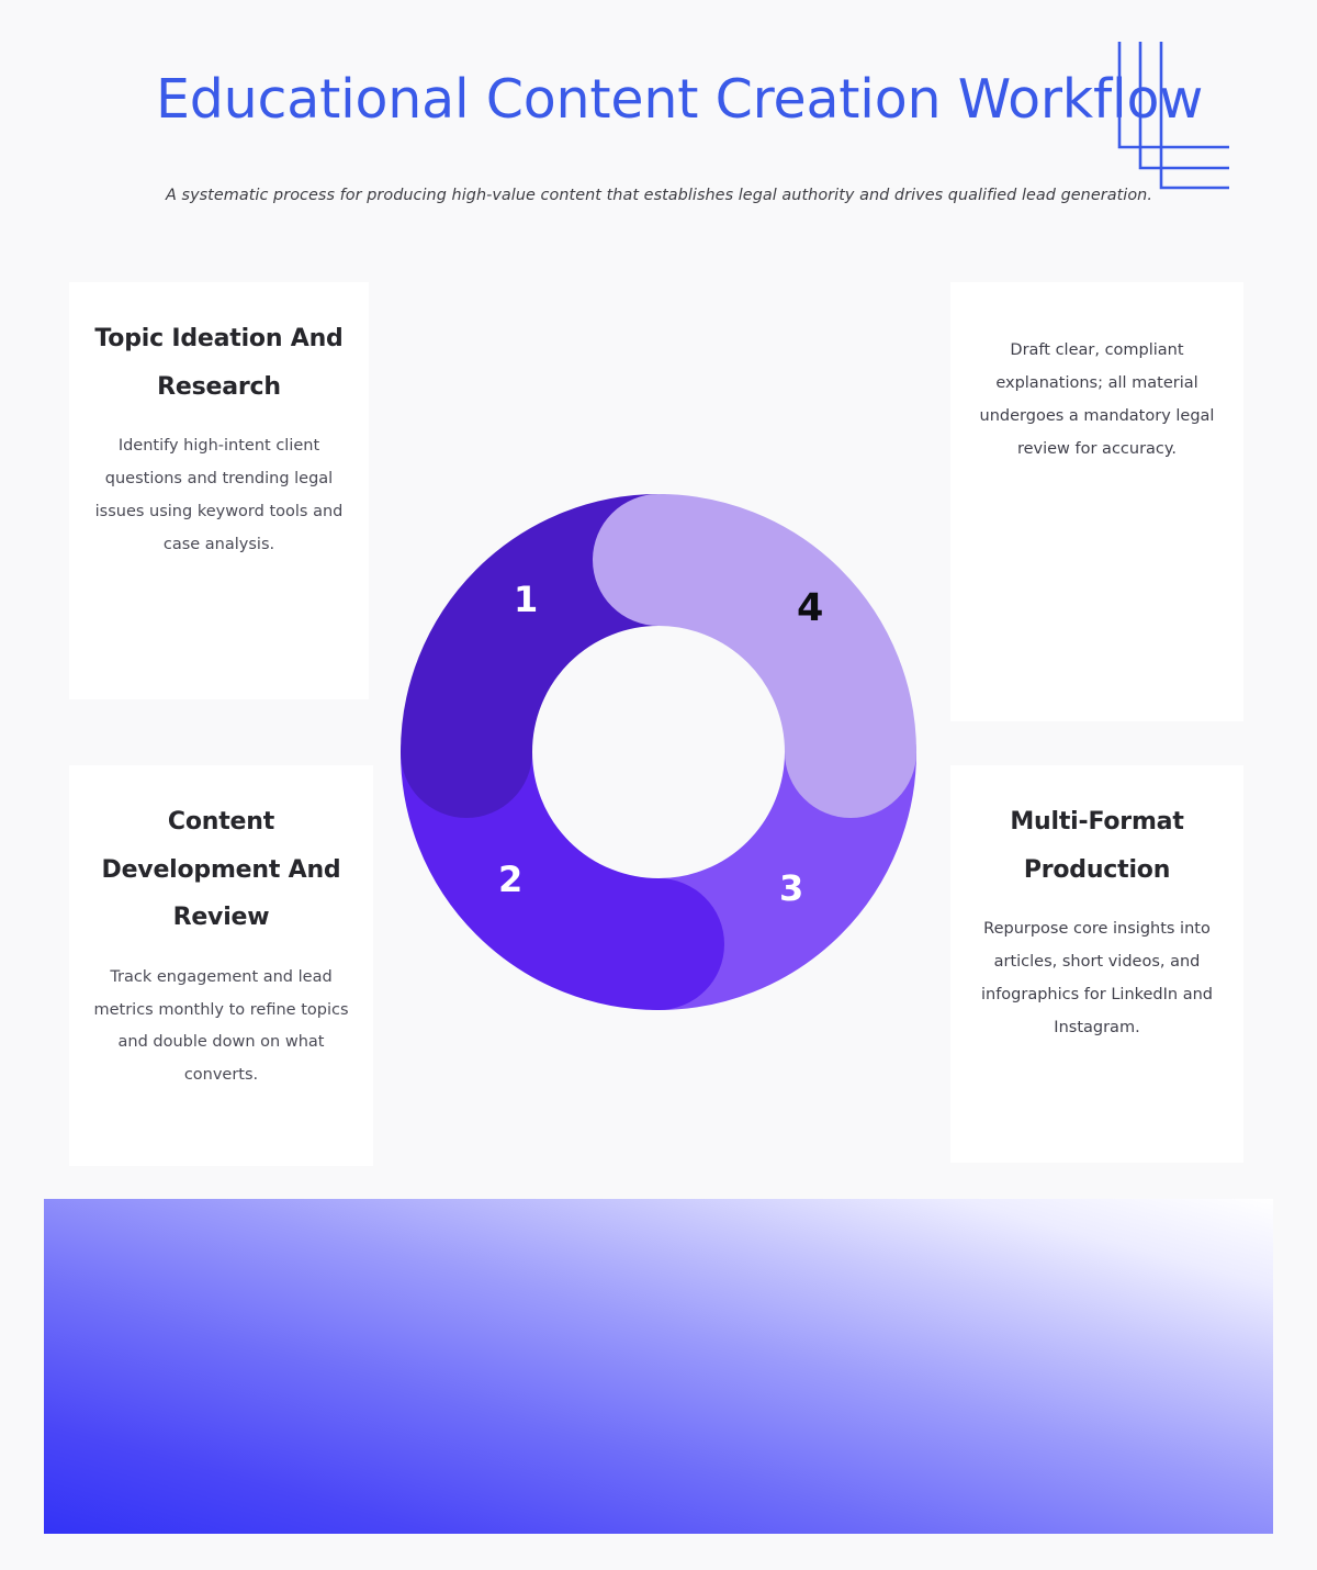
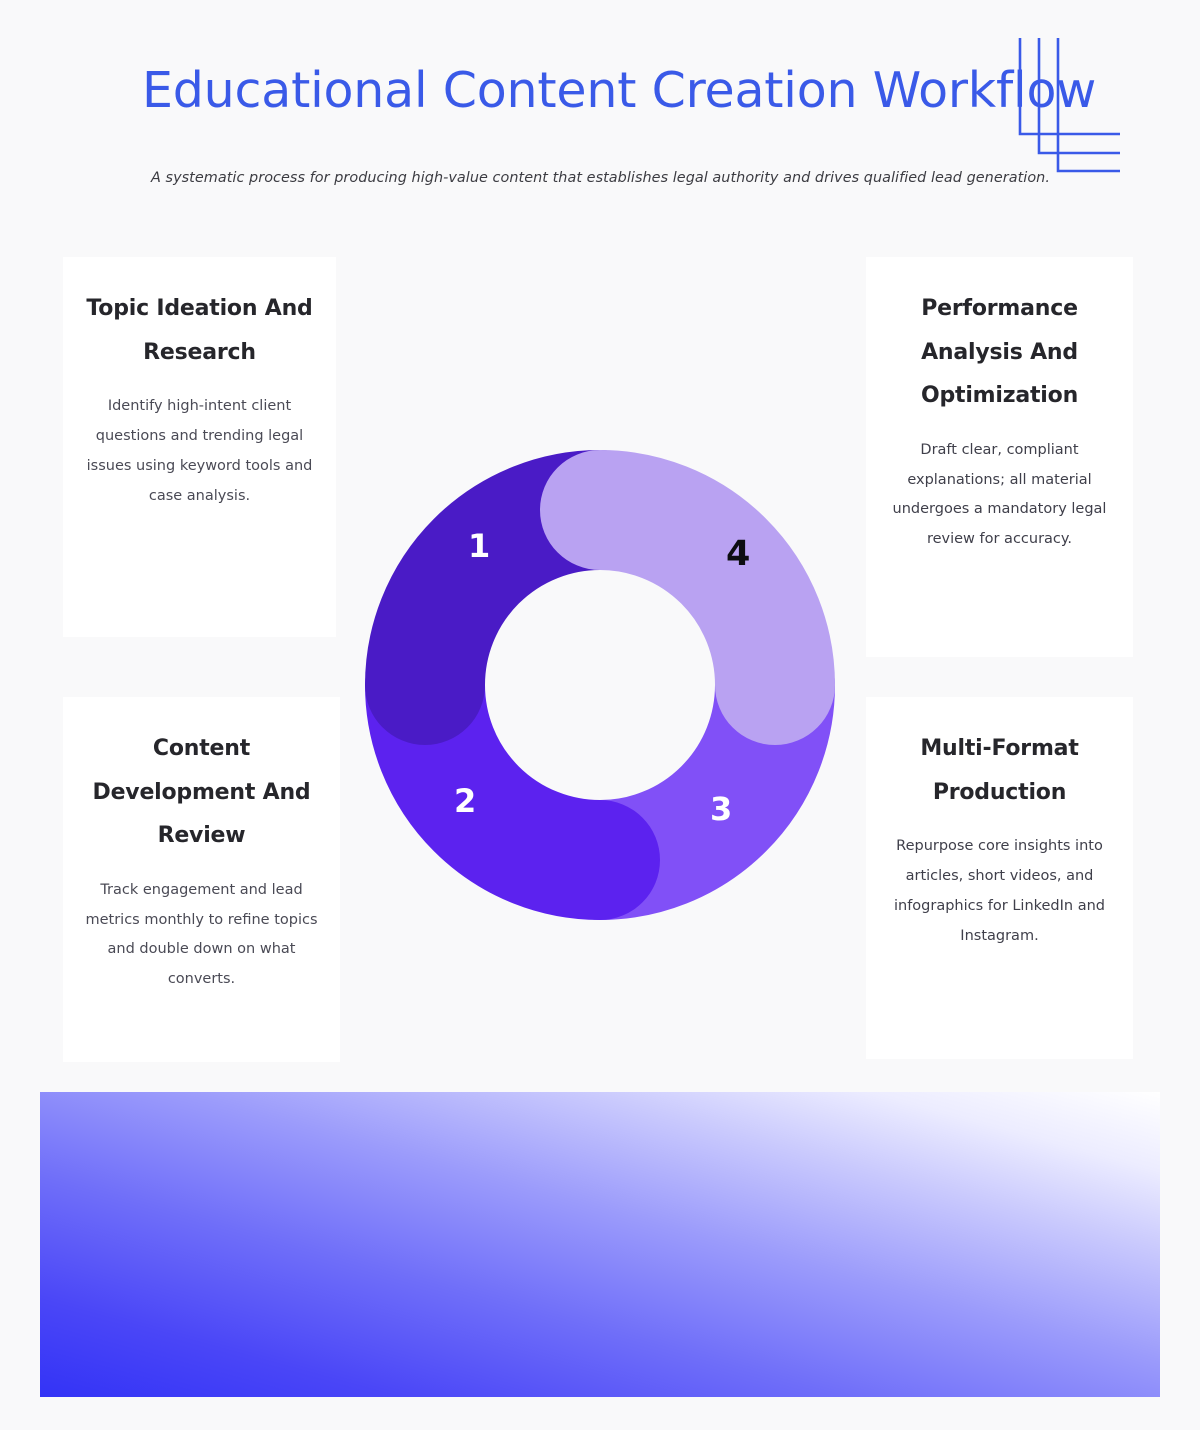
  Educational Content Creation Workfow
  A systematic process for producing high-value content that establishes legal authority and drives qualified lead generation.
  Topic Ideation And Research
  Identify high-intent client questions and trending legal issues using keyword tools and case analysis.
  Content Development And Review
  Track engagement and lead metrics monthly to refine topics and double down on what converts.
+ Performance Analysis And Optimization
  Draft clear, compliant explanations; all material undergoes a mandatory legal review for accuracy.
  Multi-Format Production
  Repurpose core insights into articles, short videos, and infographics for LinkedIn and Instagram.
  1
  2
  3
  4
